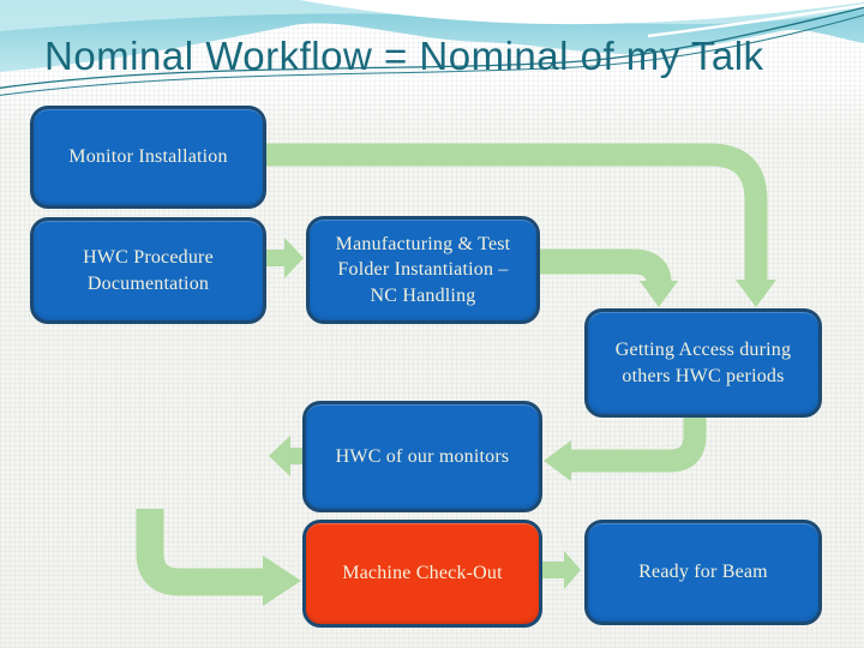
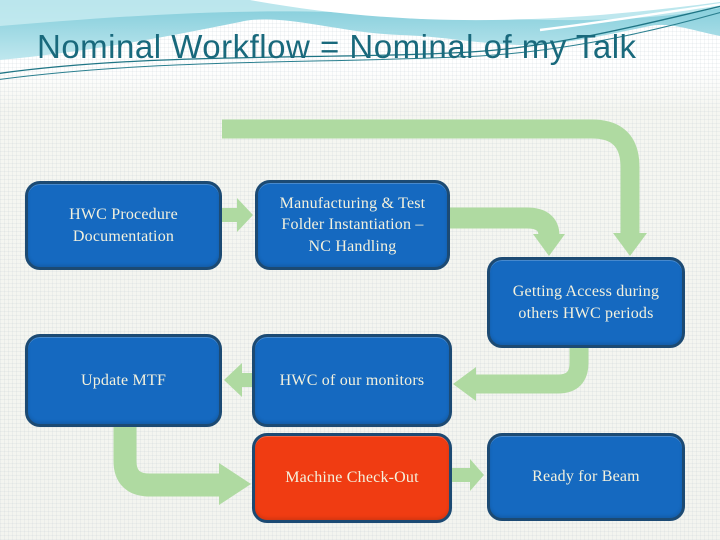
  Nominal Workflow = Nominal of my Talk
- Monitor Installation
  HWC Procedure
  Documentation
  Manufacturing & Test
  Folder Instantiation –
  NC Handling
  Getting Access during
  others HWC periods
+ Update MTF
  HWC of our monitors
  Machine Check-Out
  Ready for Beam
